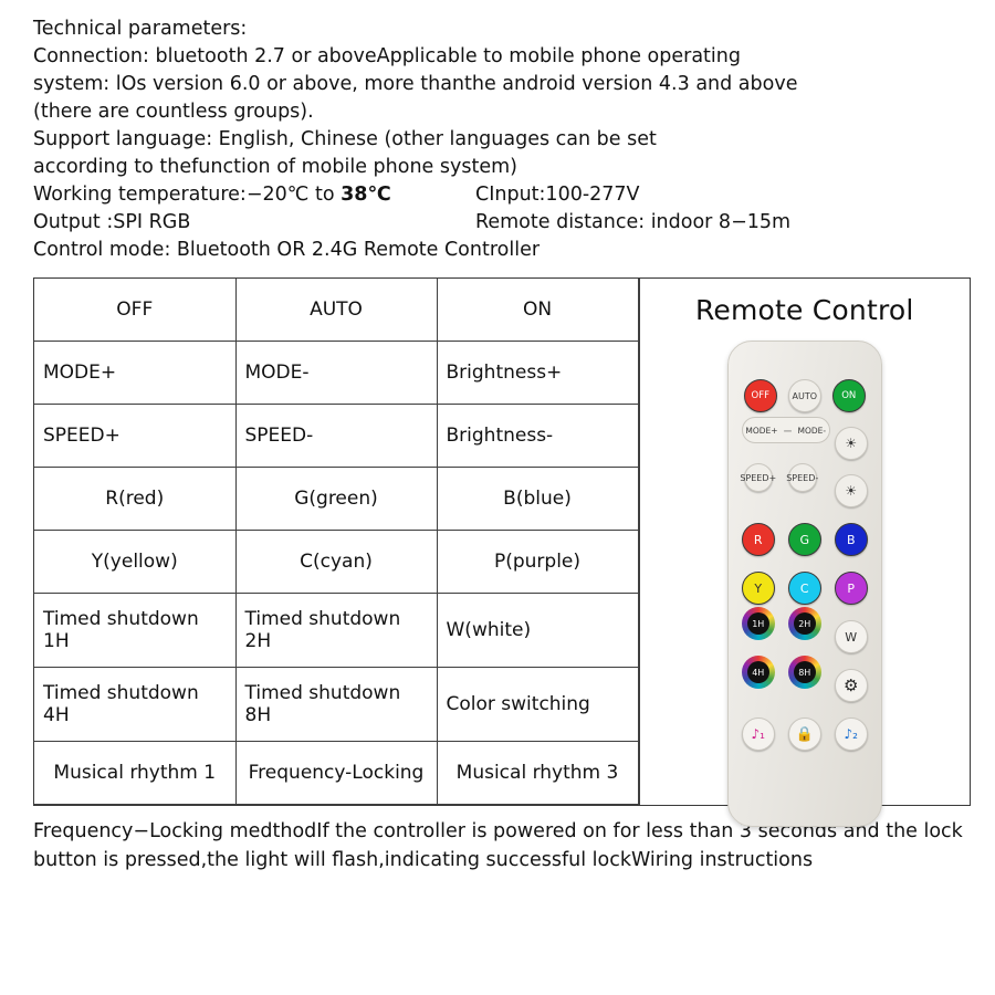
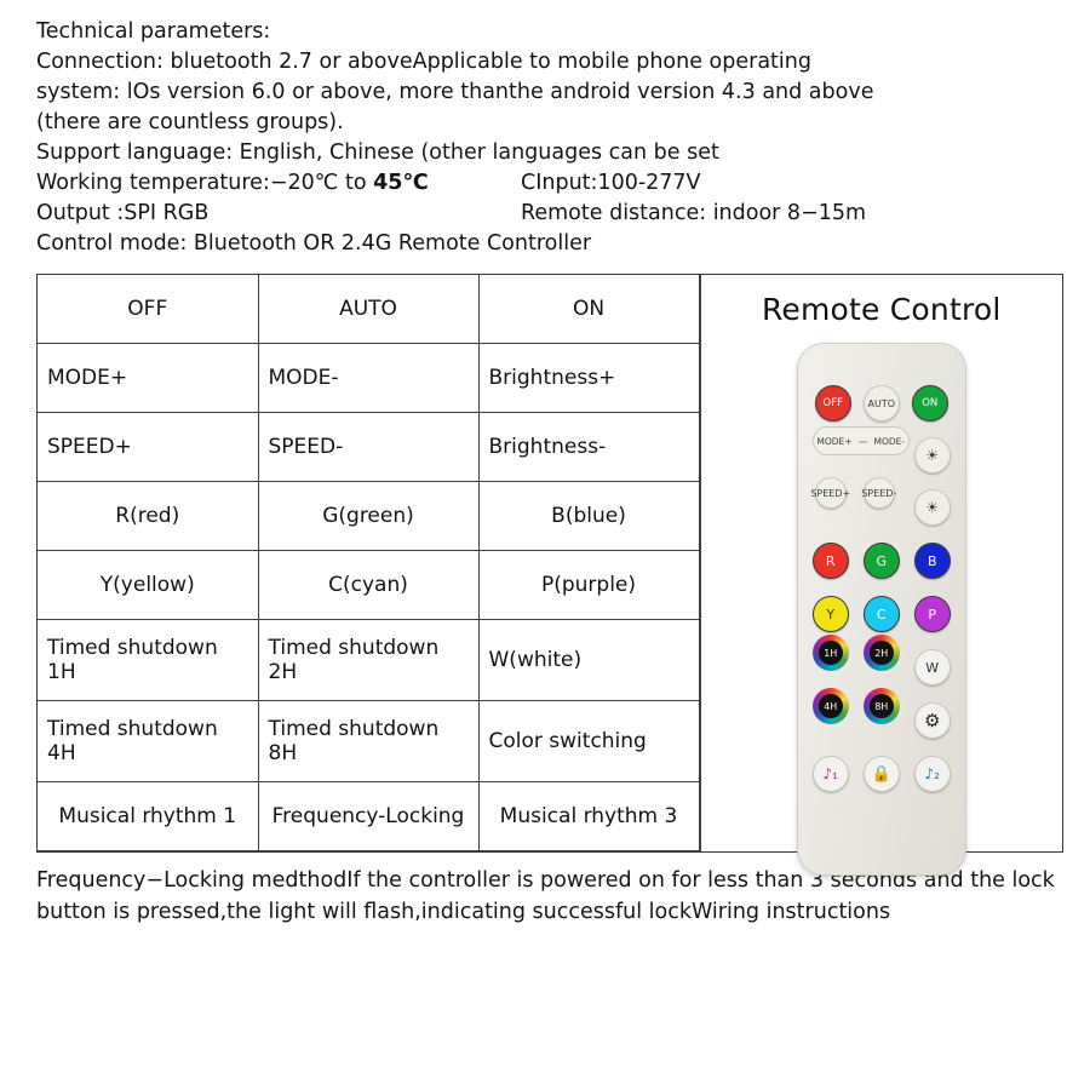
  Technical parameters:
  Connection: bluetooth 2.7 or aboveApplicable to mobile phone operating
  system: lOs version 6.0 or above, more thanthe android version 4.3 and above
  (there are countless groups).
  Support language: English, Chinese (other languages can be set
- according to thefunction of mobile phone system)
- Working temperature:−20℃ to 38℃
+ Working temperature:−20℃ to 45℃
  CInput:100-277V
  Output :SPI RGB
  Remote distance: indoor 8−15m
  Control mode: Bluetooth OR 2.4G Remote Controller
  OFF	AUTO	ON
  MODE+	MODE-	Brightness+
  SPEED+	SPEED-	Brightness-
  R(red)	G(green)	B(blue)
  Y(yellow)	C(cyan)	P(purple)
  Timed shutdown 1H	Timed shutdown 2H	W(white)
  Timed shutdown 4H	Timed shutdown 8H	Color switching
  Musical rhythm 1	Frequency-Locking	Musical rhythm 3
  Remote Control
  OFF
  AUTO
  ON
  MODE+
  —
  MODE-
  ☀
  SPEED+
  SPEED-
  ☀
  R
  G
  B
  Y
  C
  P
  1H
  2H
  W
  4H
  8H
  ⚙
  ♪₁
  🔒
  ♪₂
  Frequency−Locking medthodIf the controller is powered on for less than 3 seconds and the lock button is pressed,the light will flash,indicating successful lockWiring instructions
